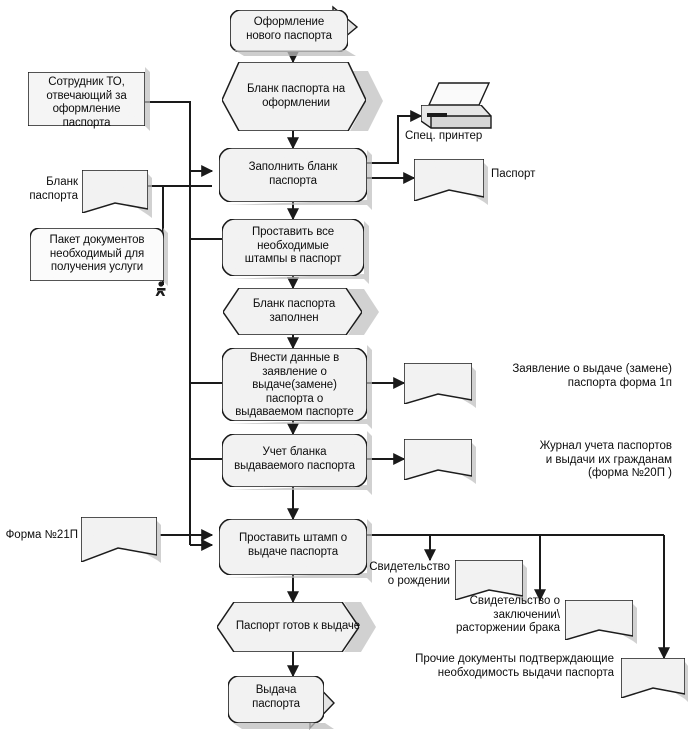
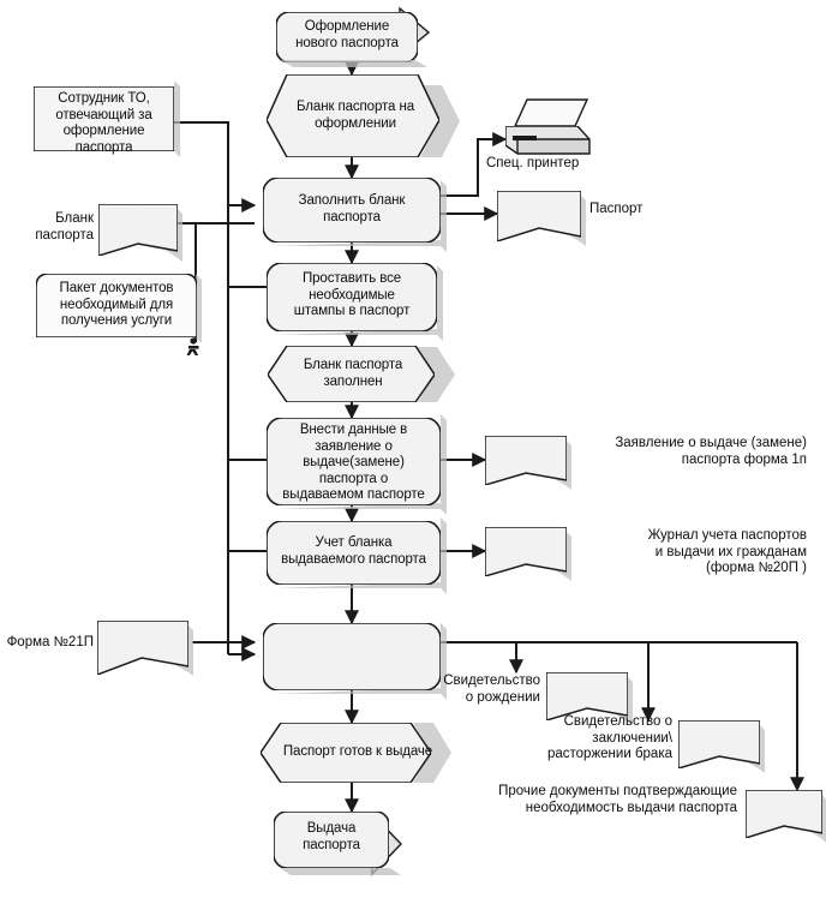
  Оформление
  нового паспорта
  Бланк паспорта на
  оформлении
  Заполнить бланк
  паспорта
  Проставить все
  необходимые
  штампы в паспорт
  Бланк паспорта
  заполнен
  Внести данные в
  заявление о
  выдаче(замене)
  паспорта о
  выдаваемом паспорте
  Учет бланка
  выдаваемого паспорта
- Проставить штамп о
- выдаче паспорта
  Паспорт готов к выдаче
  Выдача
  паспорта
  Сотрудник ТО,
  отвечающий за
  оформление
  паспорта
  Пакет документов
  необходимый для
  получения услуги
  Бланк
  паспорта
  Форма №21П
  Паспорт
  Заявление о выдаче (замене)
  паспорта форма 1п
  Журнал учета паспортов
  и выдачи их гражданам
  (форма №20П )
  Свидетельство
  о рождении
  Свидетельство о
  заключении\
  расторжении брака
  Прочие документы подтверждающие
  необходимость выдачи паспорта
  Спец. принтер
